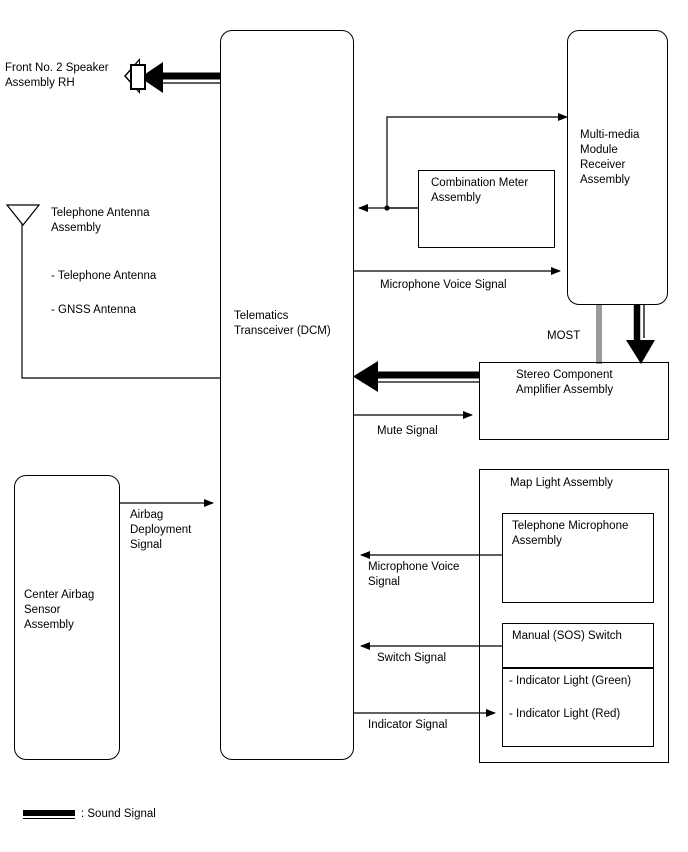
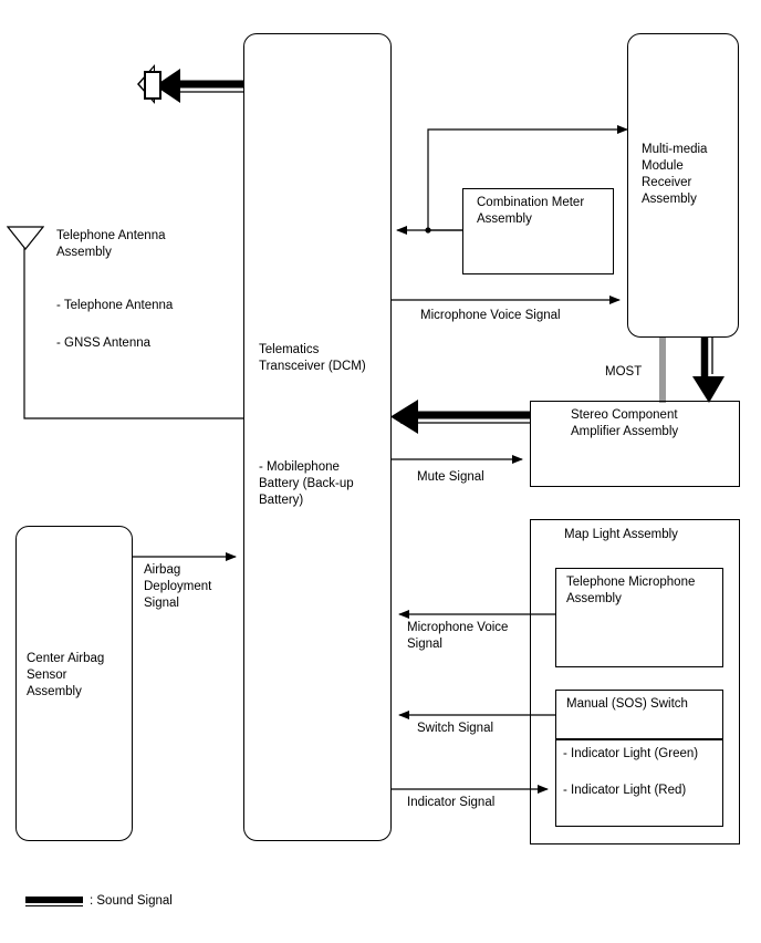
- Front No. 2 Speaker
- Assembly RH
  Telephone Antenna
  Assembly
  - Telephone Antenna
  - GNSS Antenna
  Telematics
  Transceiver (DCM)
+ - Mobilephone
+ Battery (Back-up
+ Battery)
  Multi-media
  Module
  Receiver
  Assembly
  Combination Meter
  Assembly
  Stereo Component
  Amplifier Assembly
  Center Airbag
  Sensor
  Assembly
  Map Light Assembly
  Telephone Microphone
  Assembly
  Manual (SOS) Switch
  - Indicator Light (Green)
  - Indicator Light (Red)
  Microphone Voice Signal
  MOST
  Mute Signal
  Airbag
  Deployment
  Signal
  Microphone Voice
  Signal
  Switch Signal
  Indicator Signal
  : Sound Signal
